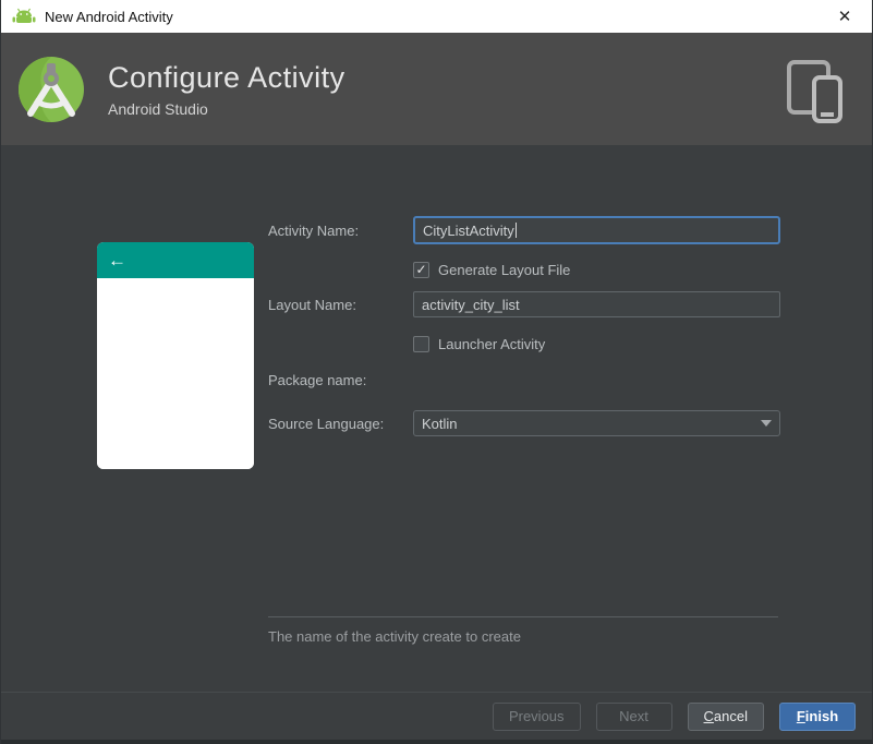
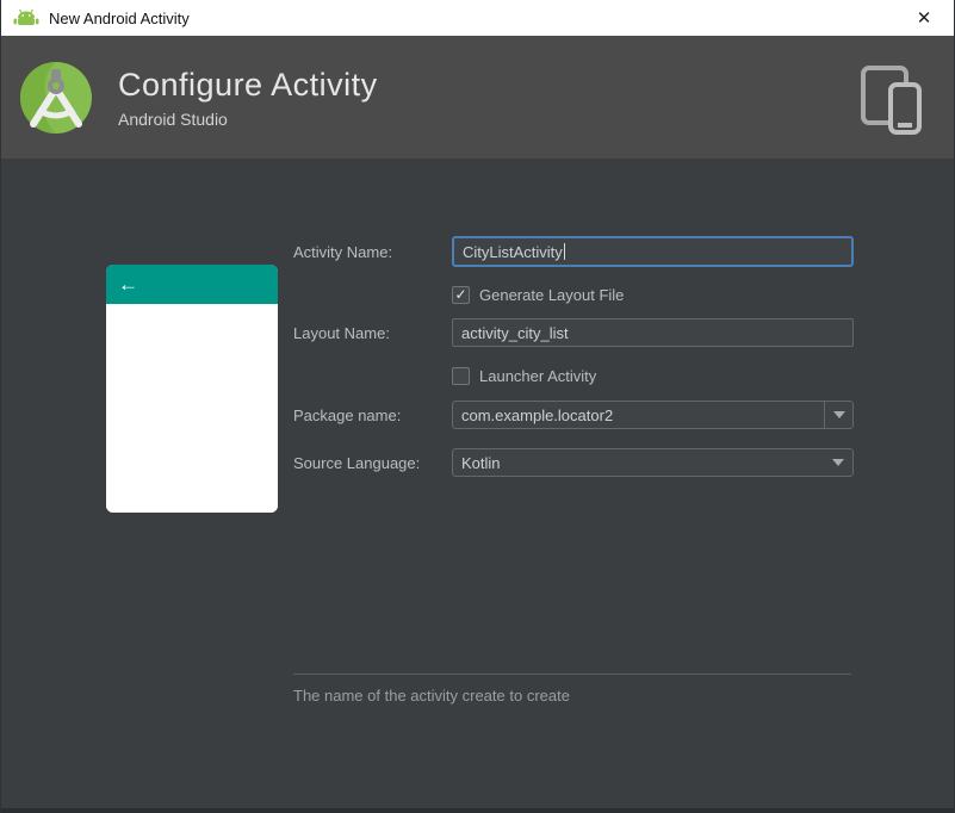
  New Android Activity
  ✕
  Configure Activity
  Android Studio
  ←
  Activity Name:
  CityListActivity
  ✓
  Generate Layout File
  Layout Name:
  activity_city_list
  Launcher Activity
  Package name:
+ com.example.locator2
  Source Language:
  Kotlin
  The name of the activity create to create
- Previous
- Next
- C
- ancel
- F
- inish
